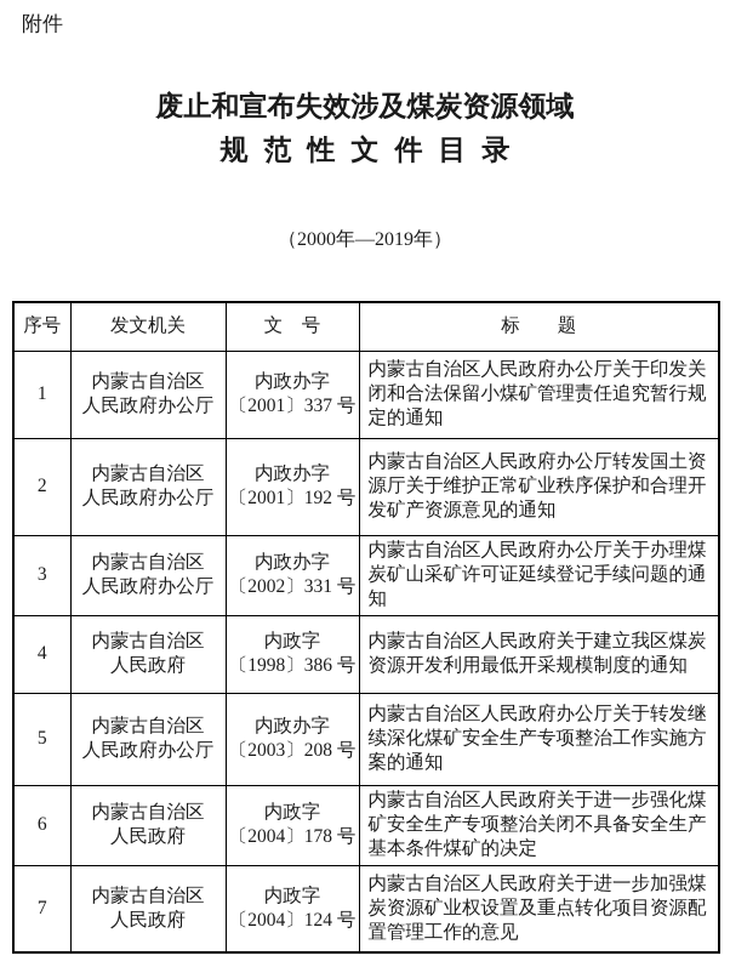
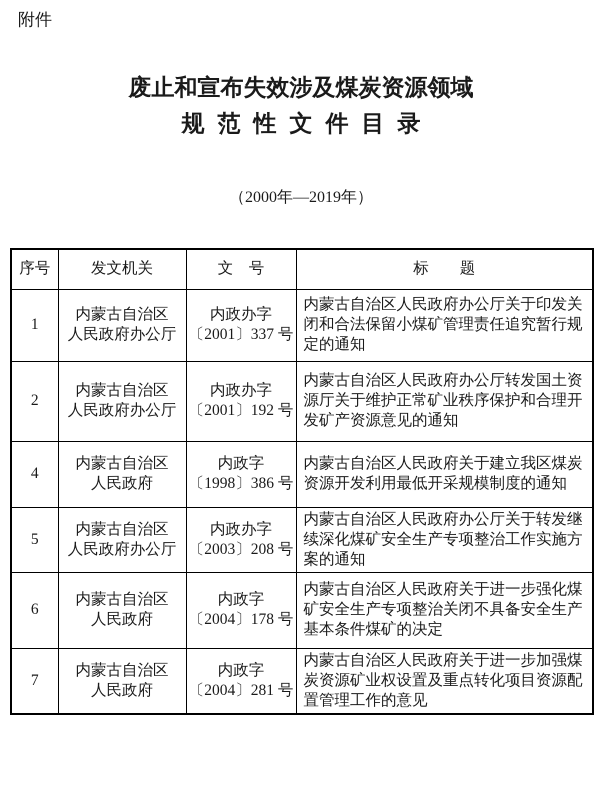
  附件
  废止和宣布失效涉及煤炭资源领域
  规范性文件目录
  （2000年—2019年）
  序号	发文机关	文 号	标 题
  1	内蒙古自治区 人民政府办公厅	内政办字 〔2001〕337 号	内蒙古自治区人民政府办公厅关于印发关闭和合法保留小煤矿管理责任追究暂行规定的通知
  2	内蒙古自治区 人民政府办公厅	内政办字 〔2001〕192 号	内蒙古自治区人民政府办公厅转发国土资源厅关于维护正常矿业秩序保护和合理开发矿产资源意见的通知
- 3	内蒙古自治区 人民政府办公厅	内政办字 〔2002〕331 号	内蒙古自治区人民政府办公厅关于办理煤炭矿山采矿许可证延续登记手续问题的通知
  4	内蒙古自治区 人民政府	内政字 〔1998〕386 号	内蒙古自治区人民政府关于建立我区煤炭资源开发利用最低开采规模制度的通知
  5	内蒙古自治区 人民政府办公厅	内政办字 〔2003〕208 号	内蒙古自治区人民政府办公厅关于转发继续深化煤矿安全生产专项整治工作实施方案的通知
  6	内蒙古自治区 人民政府	内政字 〔2004〕178 号	内蒙古自治区人民政府关于进一步强化煤矿安全生产专项整治关闭不具备安全生产基本条件煤矿的决定
- 7	内蒙古自治区 人民政府	内政字 〔2004〕124 号	内蒙古自治区人民政府关于进一步加强煤炭资源矿业权设置及重点转化项目资源配置管理工作的意见
+ 7	内蒙古自治区 人民政府	内政字 〔2004〕281 号	内蒙古自治区人民政府关于进一步加强煤炭资源矿业权设置及重点转化项目资源配置管理工作的意见
